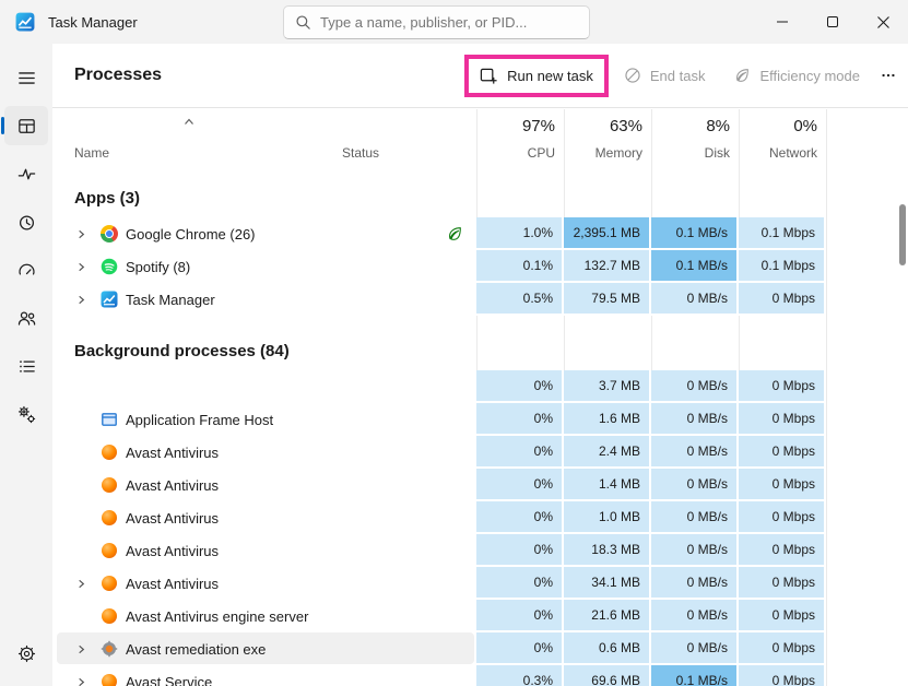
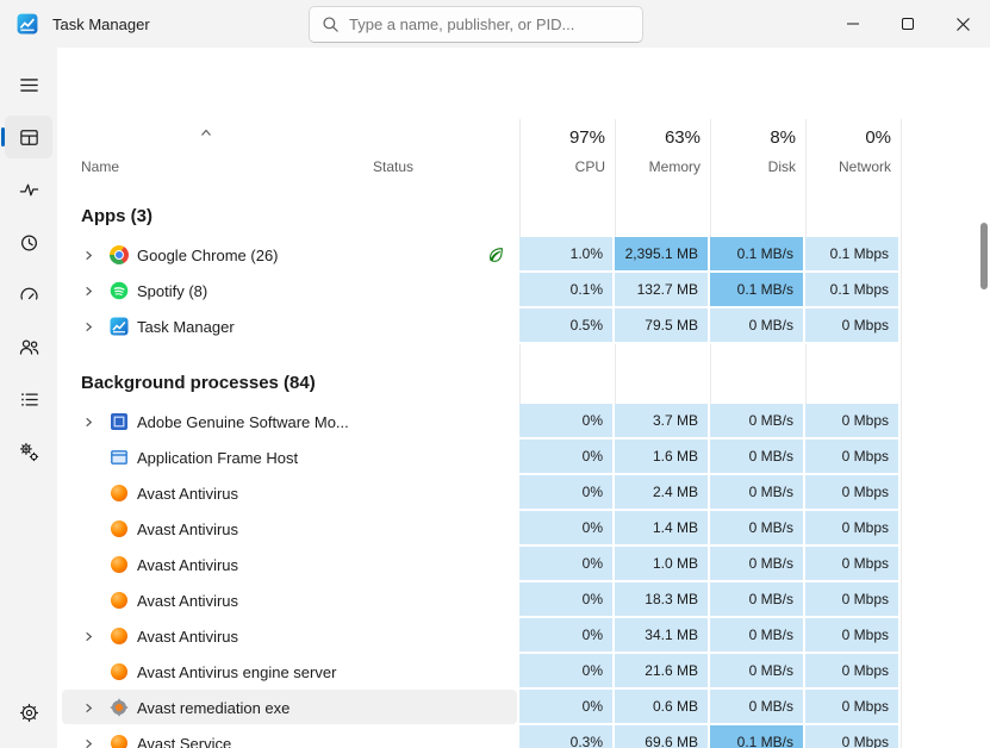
  Task Manager
  Type a name, publisher, or PID...
- Processes
- Run new task
- End task
- Efficiency mode
  Name
  Status
  97%
  CPU
  63%
  Memory
  8%
  Disk
  0%
  Network
  Apps (3)
  Google Chrome (26)
  1.0%
  2,395.1 MB
  0.1 MB/s
  0.1 Mbps
  Spotify (8)
  0.1%
  132.7 MB
  0.1 MB/s
  0.1 Mbps
  Task Manager
  0.5%
  79.5 MB
  0 MB/s
  0 Mbps
  Background processes (84)
+ Adobe Genuine Software Mo...
  0%
  3.7 MB
  0 MB/s
  0 Mbps
  Application Frame Host
  0%
  1.6 MB
  0 MB/s
  0 Mbps
  Avast Antivirus
  0%
  2.4 MB
  0 MB/s
  0 Mbps
  Avast Antivirus
  0%
  1.4 MB
  0 MB/s
  0 Mbps
  Avast Antivirus
  0%
  1.0 MB
  0 MB/s
  0 Mbps
  Avast Antivirus
  0%
  18.3 MB
  0 MB/s
  0 Mbps
  Avast Antivirus
  0%
  34.1 MB
  0 MB/s
  0 Mbps
  Avast Antivirus engine server
  0%
  21.6 MB
  0 MB/s
  0 Mbps
  Avast remediation exe
  0%
  0.6 MB
  0 MB/s
  0 Mbps
  Avast Service
  0.3%
  69.6 MB
  0.1 MB/s
  0 Mbps
